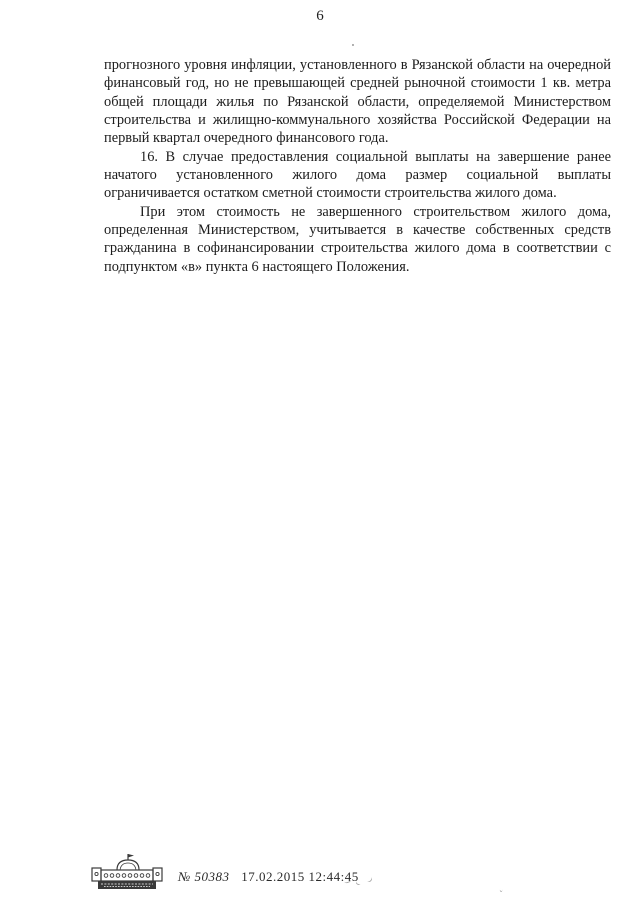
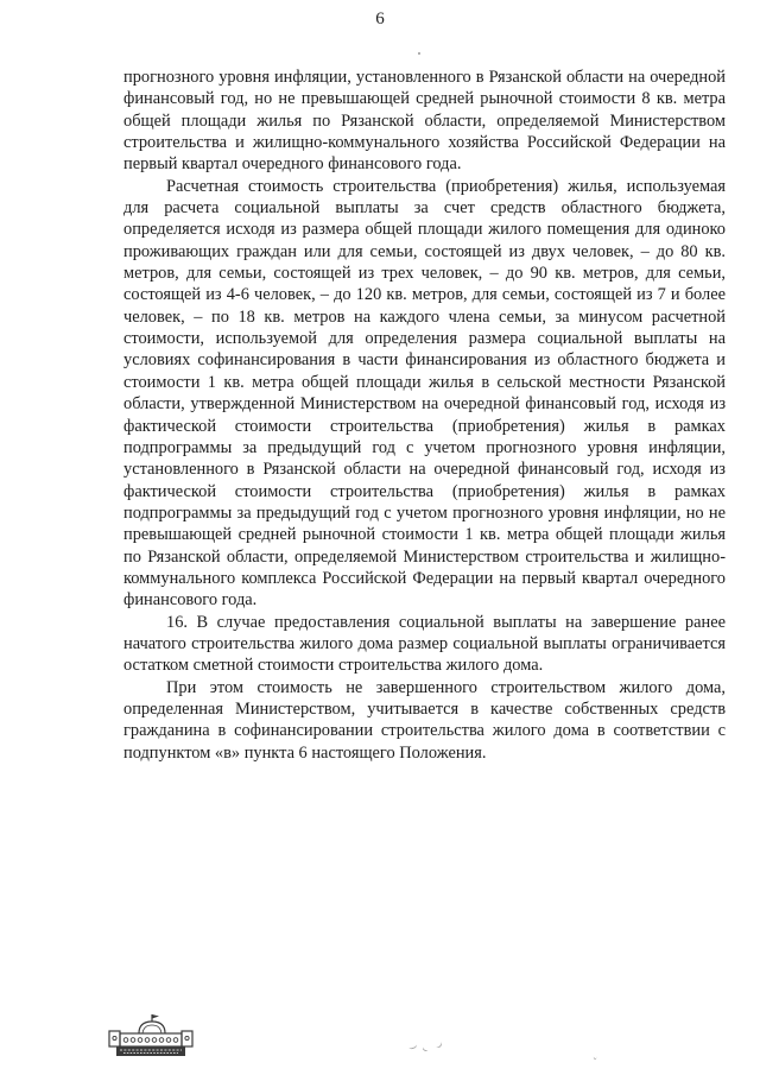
  6
- прогнозного уровня инфляции, установленного в Рязанской области на очередной финансовый год, но не превышающей средней рыночной стоимости 1 кв. метра общей площади жилья по Рязанской области, определяемой Министерством строительства и жилищно-коммунального хозяйства Российской Федерации на первый квартал очередного финансового года.
+ прогнозного уровня инфляции, установленного в Рязанской области на очередной финансовый год, но не превышающей средней рыночной стоимости 8 кв. метра общей площади жилья по Рязанской области, определяемой Министерством строительства и жилищно-коммунального хозяйства Российской Федерации на первый квартал очередного финансового года.
+ Расчетная стоимость строительства (приобретения) жилья, используемая для расчета социальной выплаты за счет средств областного бюджета, определяется исходя из размера общей площади жилого помещения для одиноко проживающих граждан или для семьи, состоящей из двух человек, – до 80 кв. метров, для семьи, состоящей из трех человек, – до 90 кв. метров, для семьи, состоящей из 4-6 человек, – до 120 кв. метров, для семьи, состоящей из 7 и более человек, – по 18 кв. метров на каждого члена семьи, за минусом расчетной стоимости, используемой для определения размера социальной выплаты на условиях софинансирования в части финансирования из областного бюджета и стоимости 1 кв. метра общей площади жилья в сельской местности Рязанской области, утвержденной Министерством на очередной финансовый год, исходя из фактической стоимости строительства (приобретения) жилья в рамках подпрограммы за предыдущий год с учетом прогнозного уровня инфляции, установленного в Рязанской области на очередной финансовый год, исходя из фактической стоимости строительства (приобретения) жилья в рамках подпрограммы за предыдущий год с учетом прогнозного уровня инфляции, но не превышающей средней рыночной стоимости 1 кв. метра общей площади жилья по Рязанской области, определяемой Министерством строительства и жилищно-коммунального комплекса Российской Федерации на первый квартал очередного финансового года.
- 16. В случае предоставления социальной выплаты на завершение ранее начатого установленного жилого дома размер социальной выплаты ограничивается остатком сметной стоимости строительства жилого дома.
+ 16. В случае предоставления социальной выплаты на завершение ранее начатого строительства жилого дома размер социальной выплаты ограничивается остатком сметной стоимости строительства жилого дома.
  При этом стоимость не завершенного строительством жилого дома, определенная Министерством, учитывается в качестве собственных средств гражданина в софинансировании строительства жилого дома в соответствии с подпунктом «в» пункта 6 настоящего Положения.
- № 50383 17.02.2015 12:44:45
